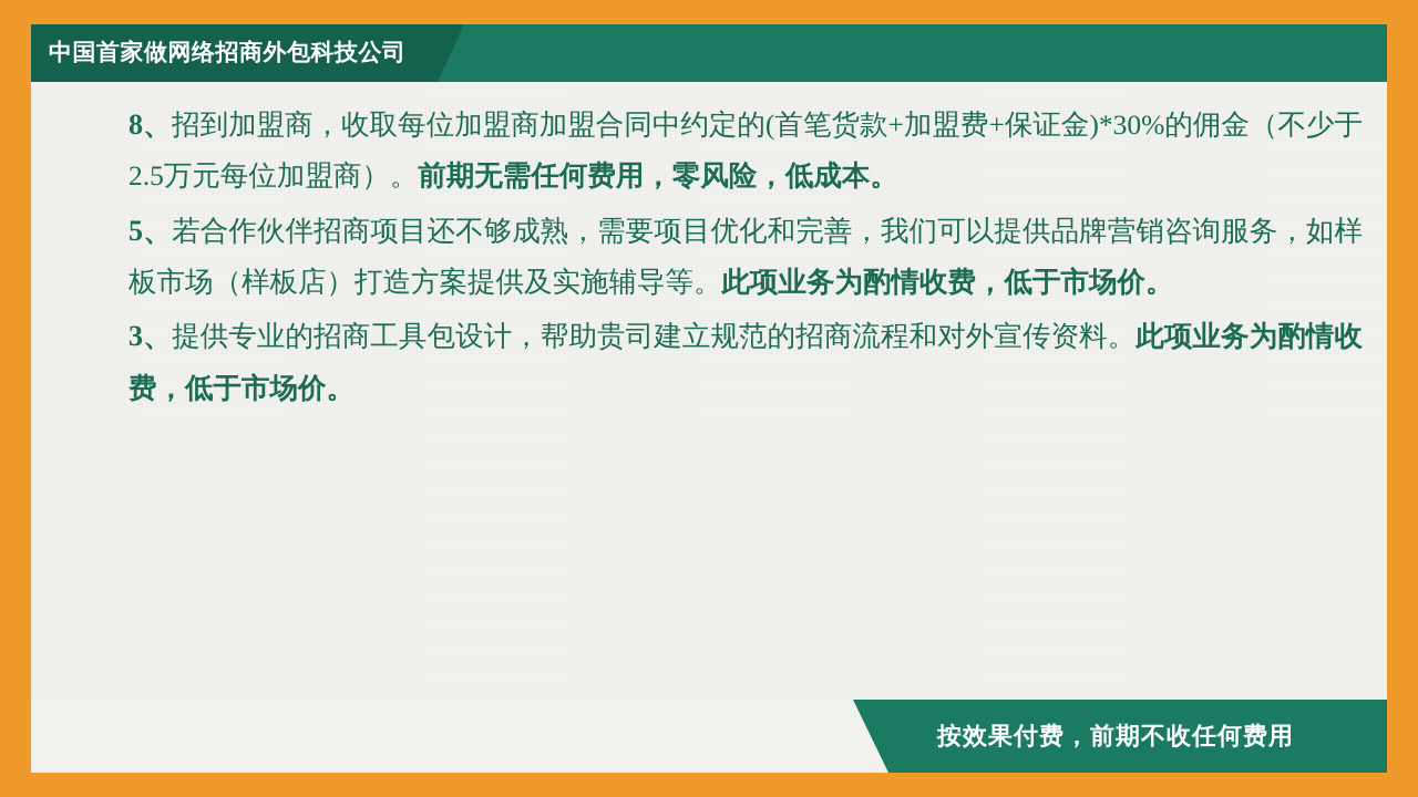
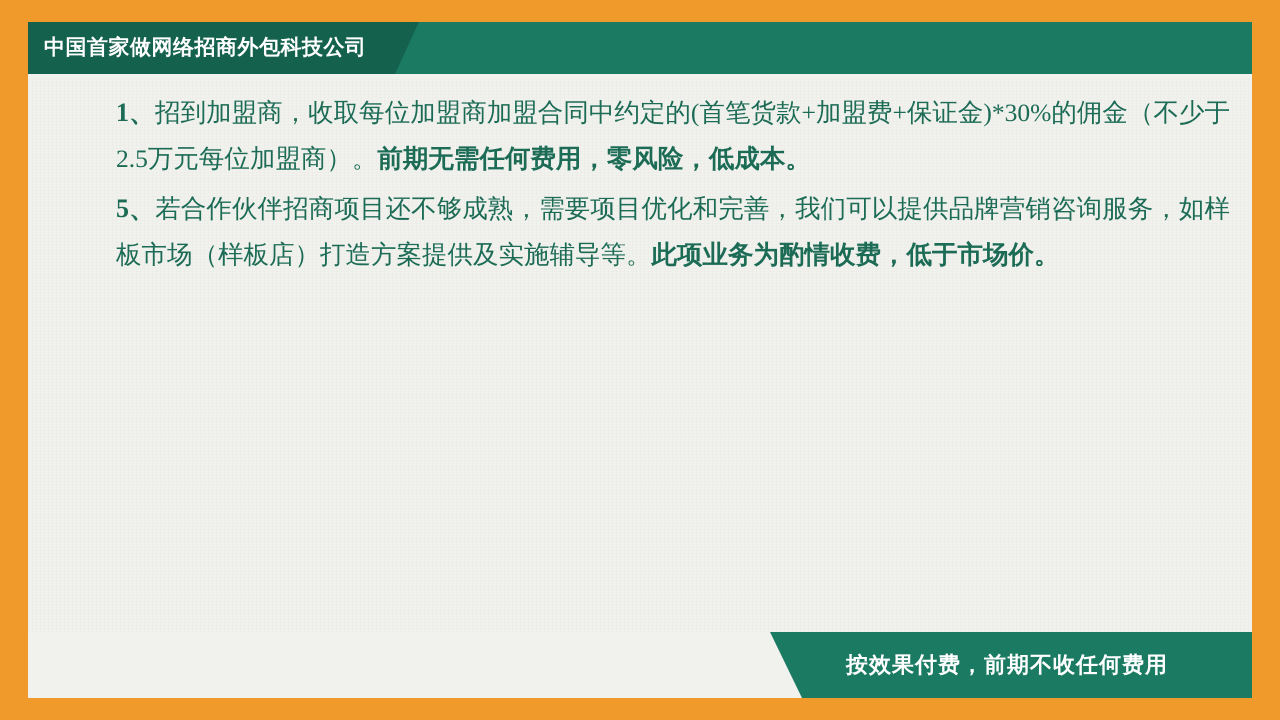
  中国首家做网络招商外包科技公司
- 8、招到加盟商，收取每位加盟商加盟合同中约定的(首笔货款+加盟费+保证金)*30%的佣金（不少于2.5万元每位加盟商）。前期无需任何费用，零风险，低成本。
+ 1、招到加盟商，收取每位加盟商加盟合同中约定的(首笔货款+加盟费+保证金)*30%的佣金（不少于2.5万元每位加盟商）。前期无需任何费用，零风险，低成本。
  5、若合作伙伴招商项目还不够成熟，需要项目优化和完善，我们可以提供品牌营销咨询服务，如样板市场（样板店）打造方案提供及实施辅导等。此项业务为酌情收费，低于市场价。
- 3、提供专业的招商工具包设计，帮助贵司建立规范的招商流程和对外宣传资料。此项业务为酌情收费，低于市场价。
  按效果付费，前期不收任何费用
